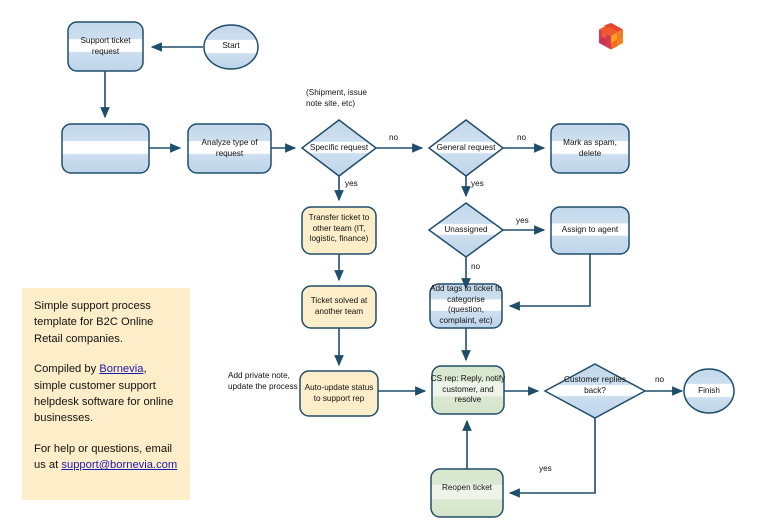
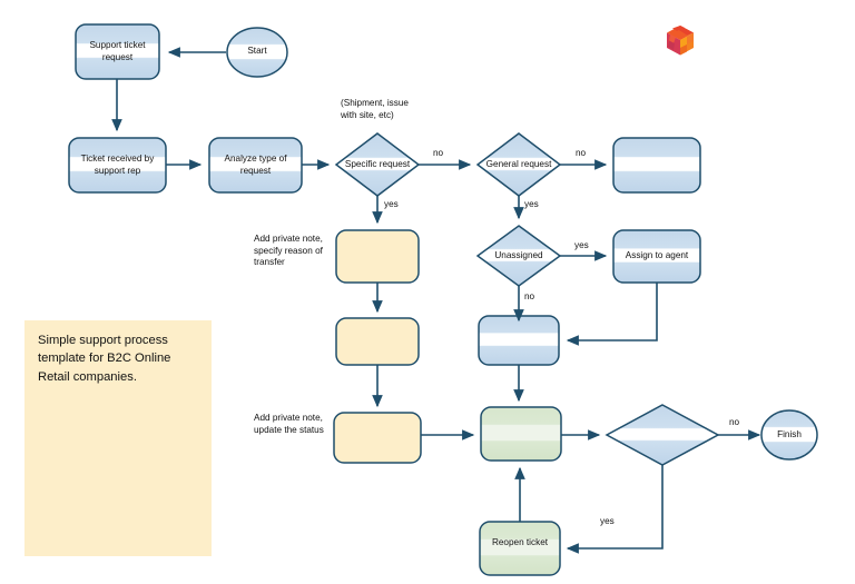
  Start
  Support ticket
  request
+ Ticket received by
+ support rep
  Analyze type of
  request
  Specific request
  General request
- Mark as spam,
- delete
  Unassigned
  Assign to agent
- Add tags to ticket to
- categorise
- (question,
- complaint, etc)
- Transfer ticket to
- other team (IT,
- logistic, finance)
- Ticket solved at
- another team
- Auto-update status
- to support rep
- CS rep: Reply, notify
- customer, and
- resolve
- Customer replies
- back?
  Reopen ticket
  Finish
  no
  yes
  no
  yes
  yes
  no
  no
  yes
- (Shipment, issue note site, etc)
+ (Shipment, issue with site, etc)
+ Add private note, specify reason of transfer
- Add private note, update the process
+ Add private note, update the status
  Simple support process template for B2C Online Retail companies.
- Compiled by Bornevia, simple customer support helpdesk software for online businesses.
- For help or questions, email us at support@bornevia.com
